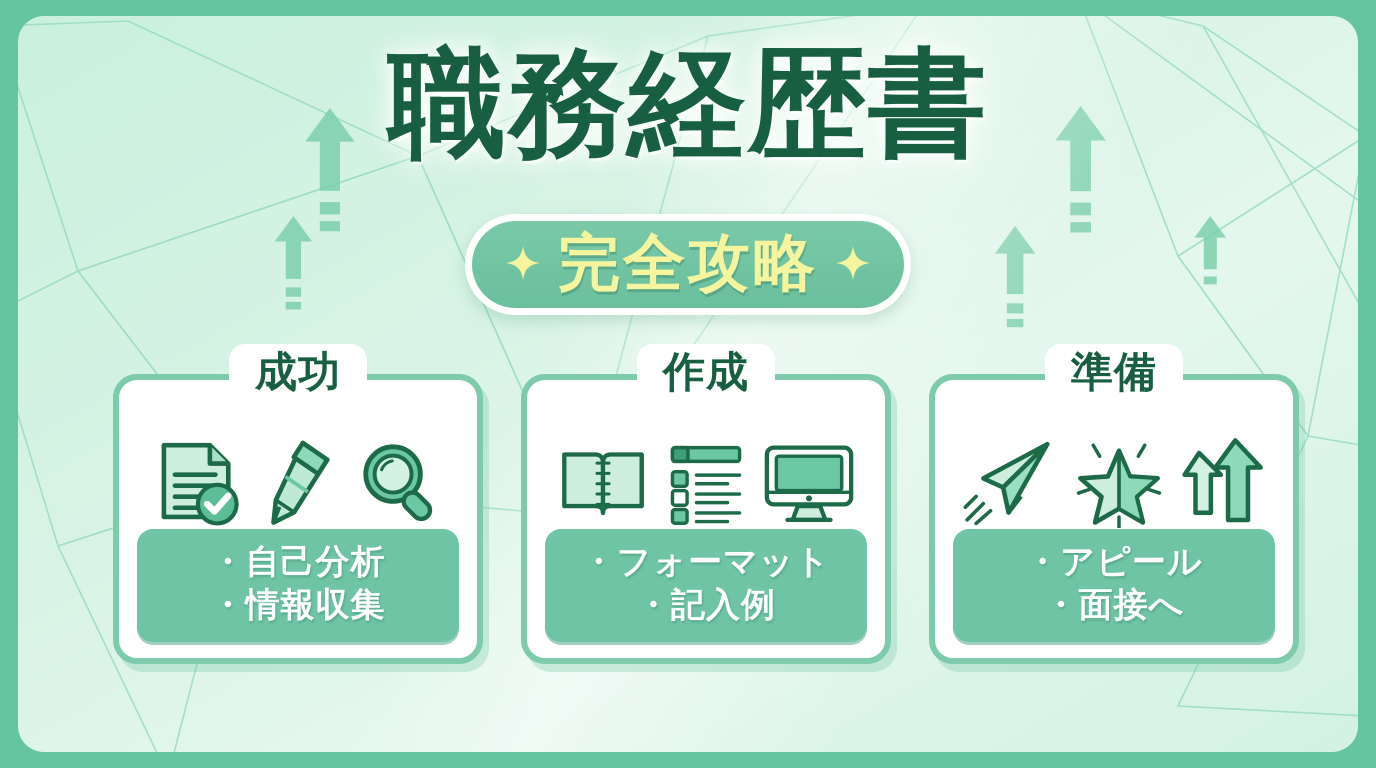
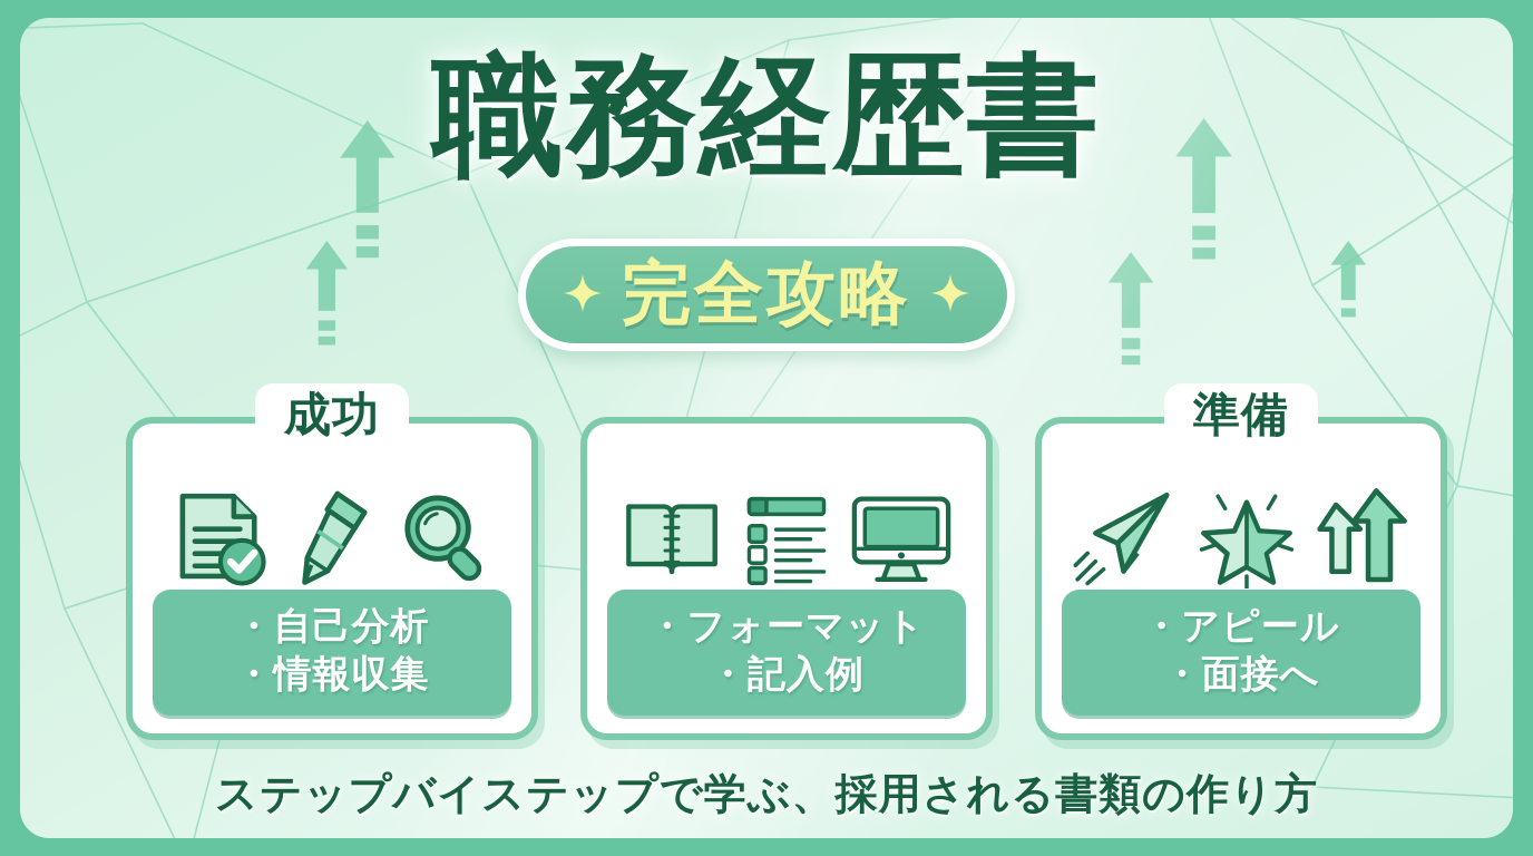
  職務経歴書
  完全攻略
  成功
  ・自己分析
  ・情報収集
- 作成
  ・フォーマット
  ・記入例
  準備
  ・アピール
  ・面接へ
+ ステップバイステップで学ぶ、採用される書類の作り方
